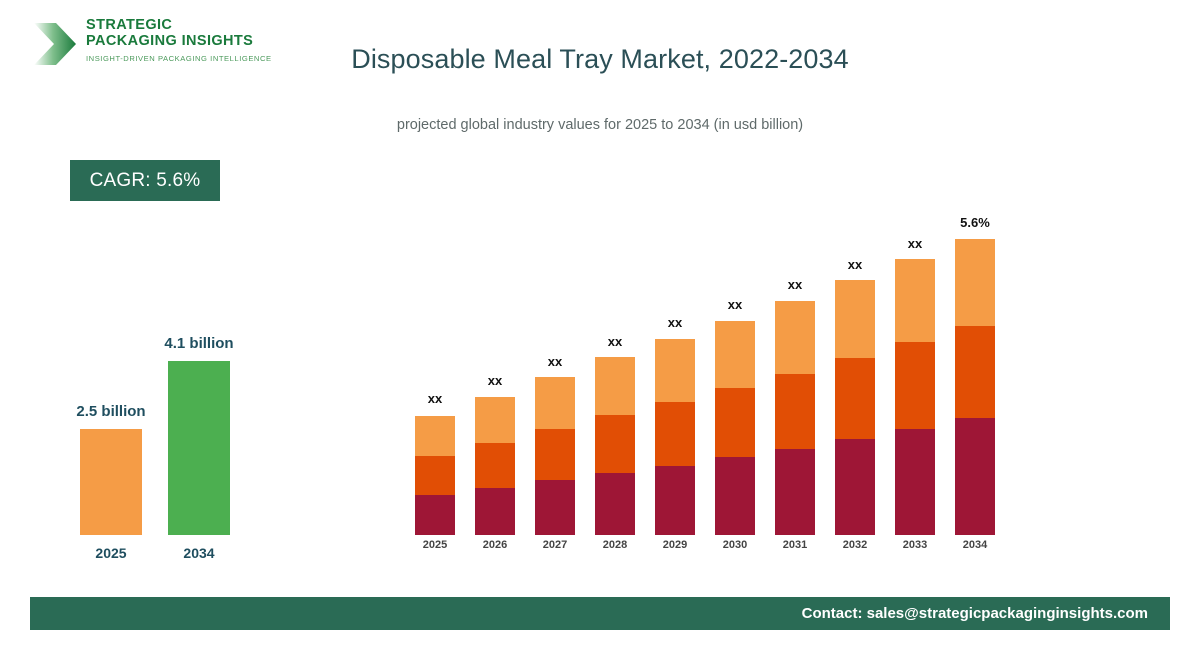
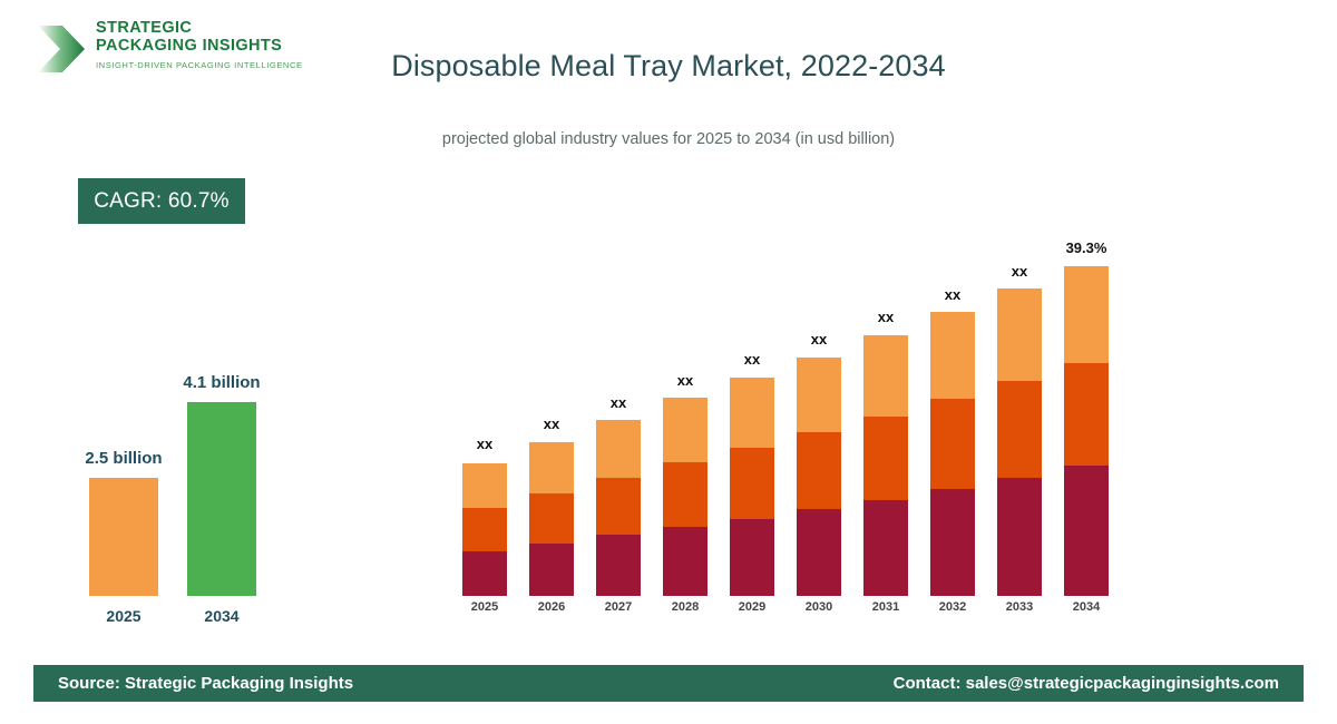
  STRATEGIC
  PACKAGING INSIGHTS
  INSIGHT-DRIVEN PACKAGING INTELLIGENCE
  Disposable Meal Tray Market, 2022-2034
  projected global industry values for 2025 to 2034 (in usd billion)
- CAGR: 5.6%
+ CAGR: 60.7%
  2.5 billion
  2025
  4.1 billion
  2034
  xx
  2025
  xx
  2026
  xx
  2027
  xx
  2028
  xx
  2029
  xx
  2030
  xx
  2031
  xx
  2032
  xx
  2033
- 5.6%
+ 39.3%
  2034
+ Source: Strategic Packaging Insights
  Contact: sales@strategicpackaginginsights.com
